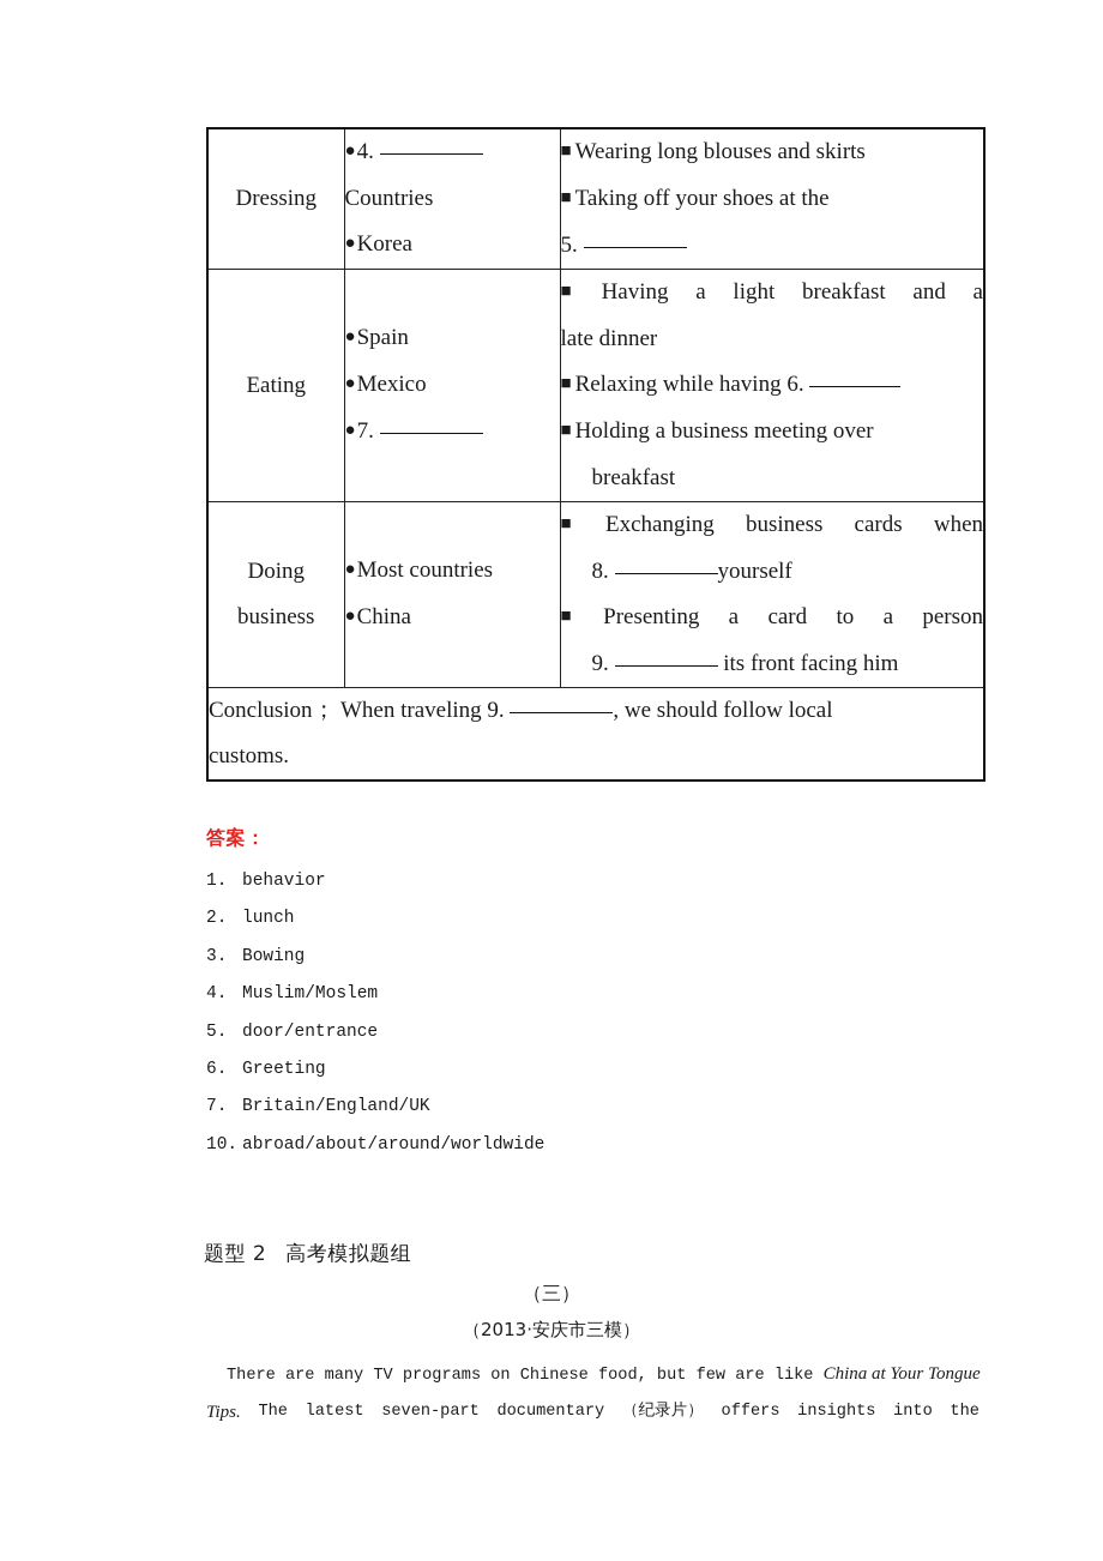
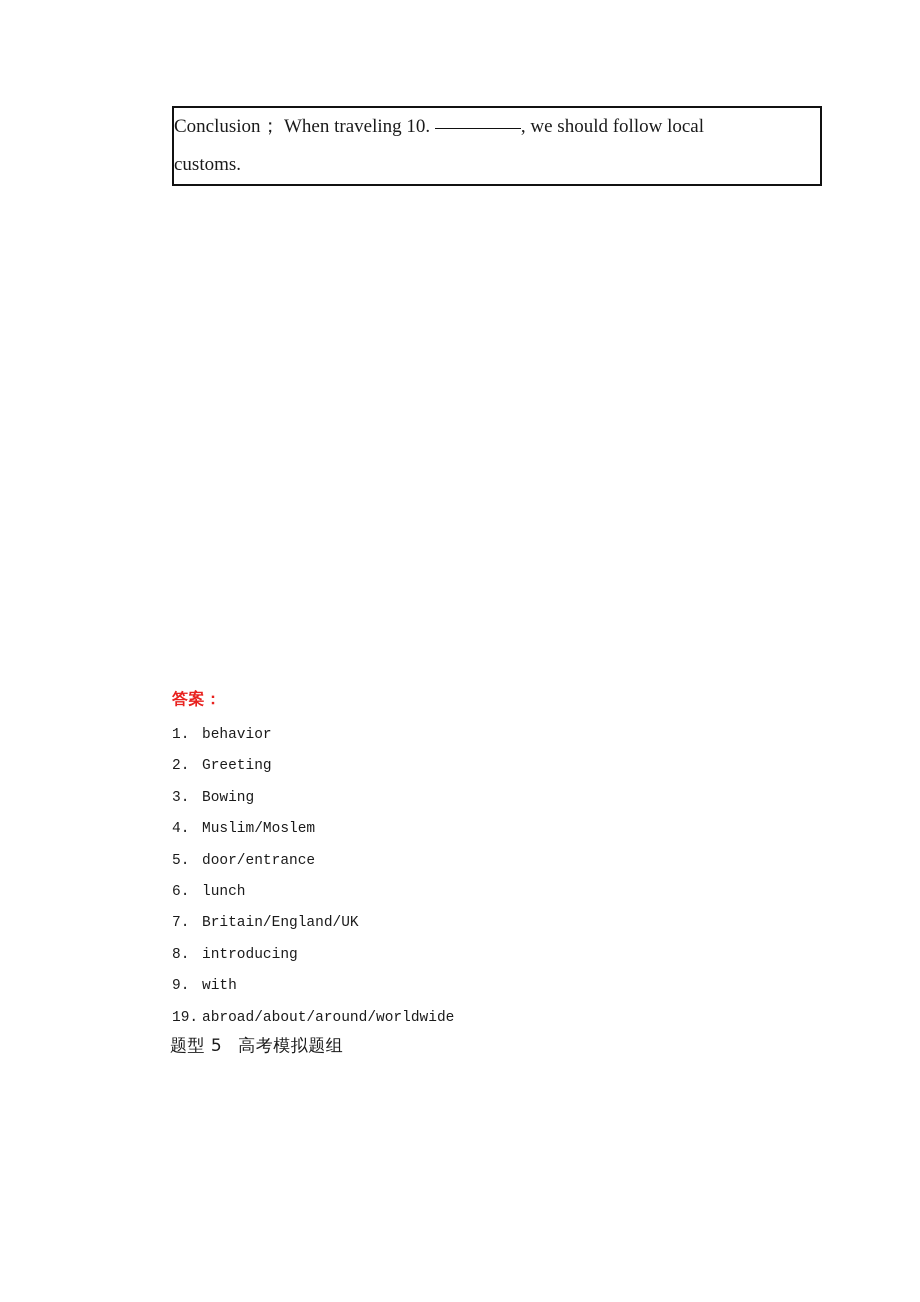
- Dressing	4. Countries Korea	Wearing long blouses and skirts Taking off your shoes at the 5.
- Eating	Spain Mexico 7.	Having a light breakfast and a late dinner Relaxing while having 6. Holding a business meeting over breakfast
- Doing business	Most countries China	Exchanging business cards when 8. yourself Presenting a card to a person 9. its front facing him
- Conclusion； When traveling 9. , we should follow local customs.
+ Conclusion； When traveling 10. , we should follow local customs.
  答案：
  1. behavior
- 2. lunch
+ 2. Greeting
  3. Bowing
  4. Muslim/Moslem
  5. door/entrance
- 6. Greeting
+ 6. lunch
  7. Britain/England/UK
+ 8. introducing
+ 9. with
- 10. abroad/about/around/worldwide
+ 19. abroad/about/around/worldwide
- 题型 2 高考模拟题组
+ 题型 5 高考模拟题组
- （三）
- （2013·安庆市三模）
- There are many TV programs on Chinese food, but few are like China at Your Tongue
- Tips.
- The
- latest
- seven-part
- documentary
- （纪录片）
- offers
- insights
- into
- the
